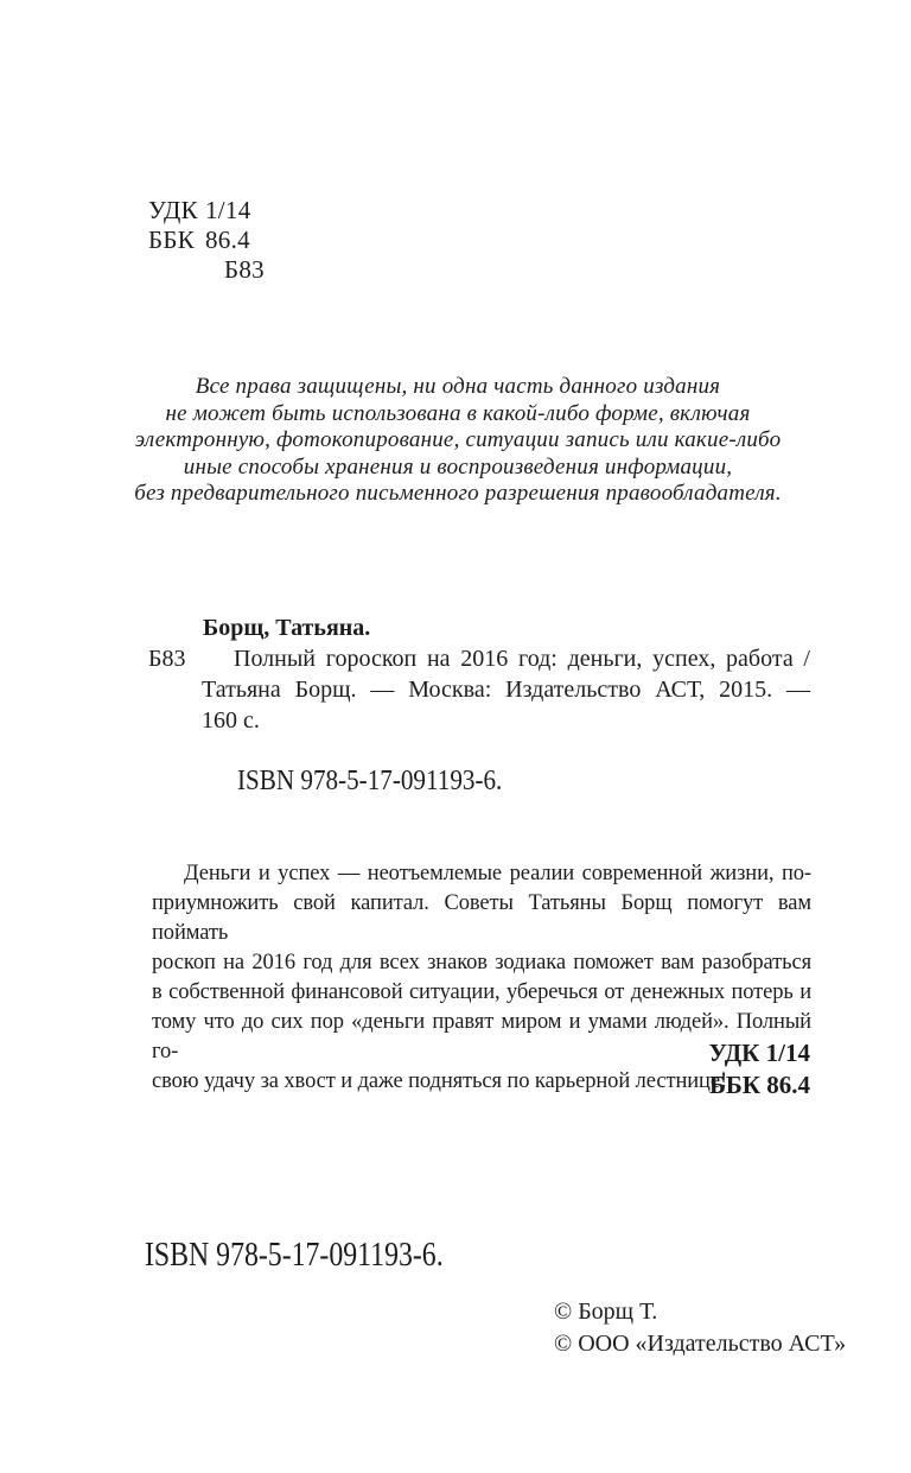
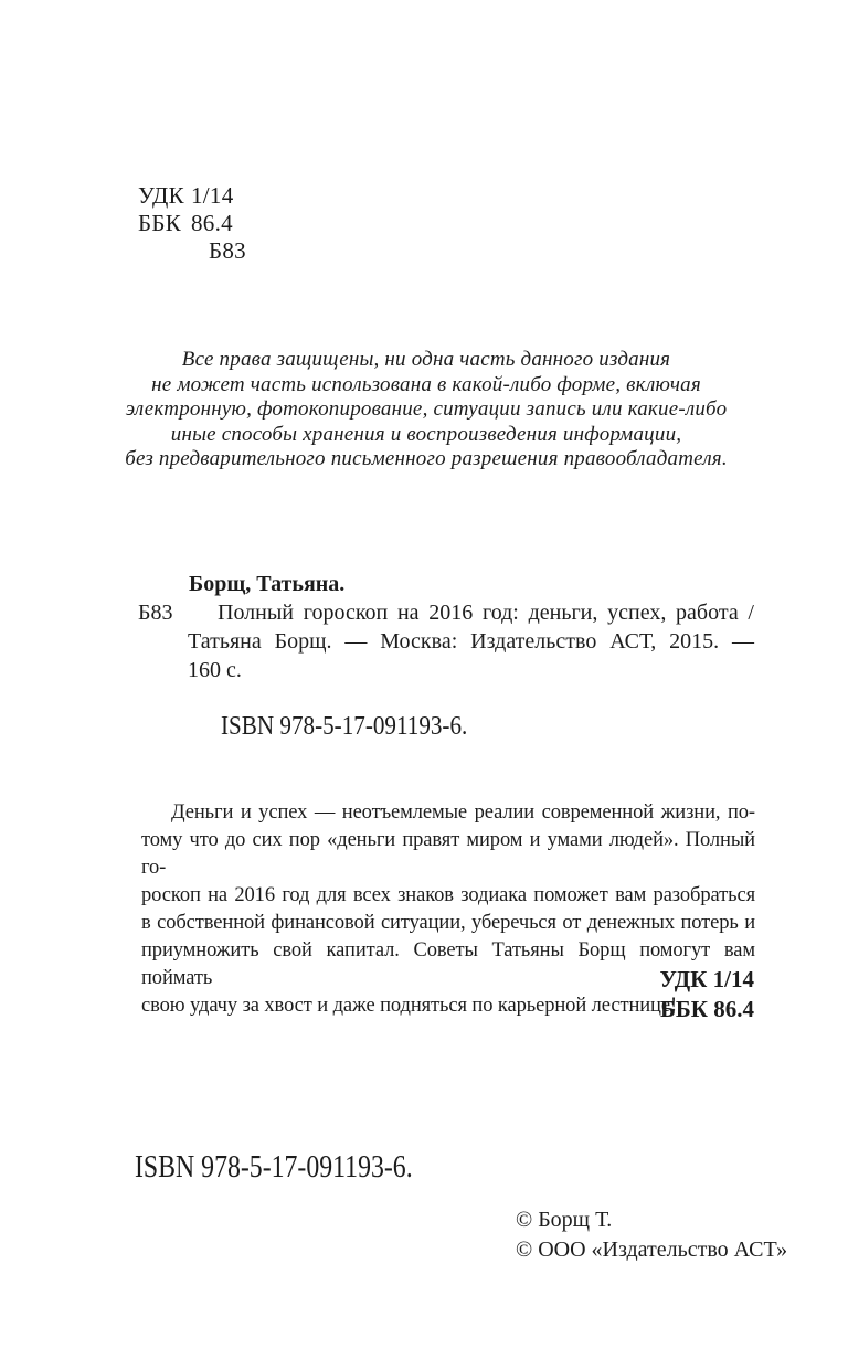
  УДК 1/14
  ББК 86.4
  Б83
  Все права защищены, ни одна часть данного издания
- не может быть использована в какой-либо форме, включая
+ не может часть использована в какой-либо форме, включая
  электронную, фотокопирование, ситуации запись или какие-либо
  иные способы хранения и воспроизведения информации,
  без предварительного письменного разрешения правообладателя.
  Борщ, Татьяна.
  Б83
  Полный гороскоп на 2016 год: деньги, успех, работа /
  Татьяна Борщ. — Москва: Издательство АСТ, 2015. —
  160 с.
  ISBN 978-5-17-091193-6.
  Деньги и успех — неотъемлемые реалии современной жизни, по-
- приумножить свой капитал. Советы Татьяны Борщ помогут вам поймать
+ тому что до сих пор «деньги правят миром и умами людей». Полный го-
  роскоп на 2016 год для всех знаков зодиака поможет вам разобраться
  в собственной финансовой ситуации, уберечься от денежных потерь и
- тому что до сих пор «деньги правят миром и умами людей». Полный го-
+ приумножить свой капитал. Советы Татьяны Борщ помогут вам поймать
  свою удачу за хвост и даже подняться по карьерной лестнице!
  УДК 1/14
  ББК 86.4
  ISBN 978-5-17-091193-6.
  © Борщ Т.
  © ООО «Издательство АСТ»
